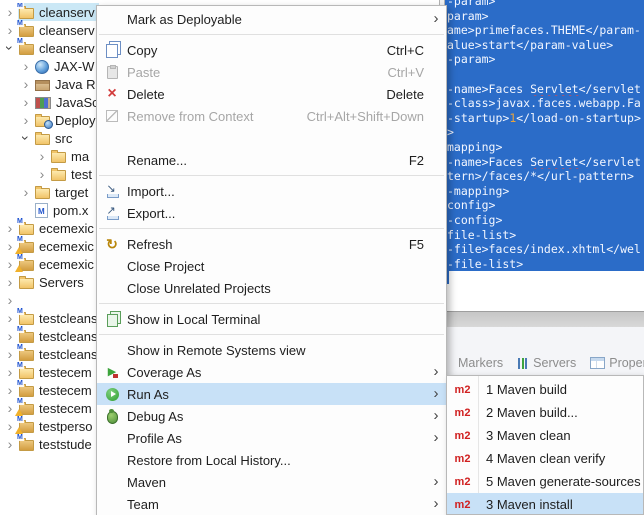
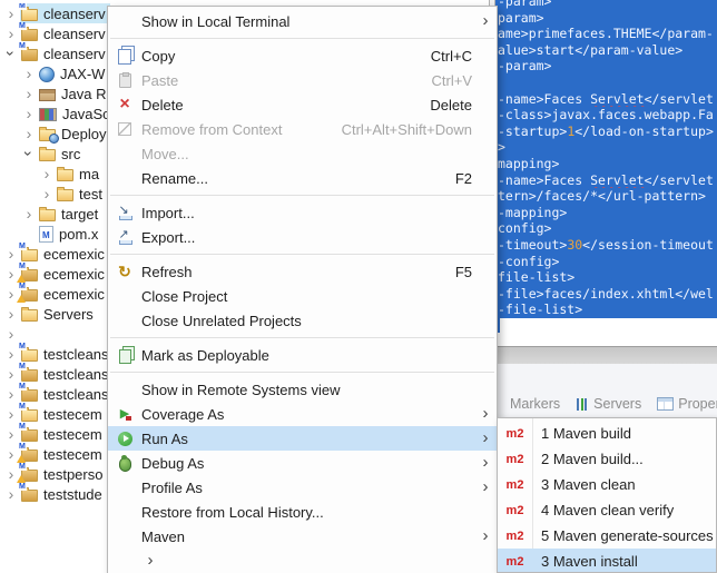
  ›
  cleanserv
  ›
  cleanserv
  cleanserv
  ›
  JAX-W
  ›
  Java R
  ›
  JavaS
  ›
  Deploy
  src
  ›
  ma
  ›
  test
  ›
  target
  pom.x
  ›
  ecemexic
  ›
  ecemexic
  ›
  ecemexic
  ›
  Servers
  ›
  ›
  testcleans
  ›
  testcleans
  ›
  testcleans
  ›
  testecem
  ›
  testecem
  ›
  testecem
  ›
  testperso
  ›
  teststude
  -param>
  param>
  ame>primefaces.THEME</param-
  alue>start</param-value>
  -param>
  -name>Faces Servlet</servlet
  -class>javax.faces.webapp.Fa
  -startup>1</load-on-startup>
  >
  mapping>
  -name>Faces Servlet</servlet
  tern>/faces/*</url-pattern>
  -mapping>
  config>
+ -timeout>30</session-timeout
  -config>
  file-list>
  -file>faces/index.xhtml</wel
  -file-list>
  Markers
  Servers
- Mark as Deployable
+ Show in Local Terminal
  ›
  Copy
  Ctrl+C
  Paste
  Ctrl+V
  ×
  Delete
  Delete
  Remove from Context
  Ctrl+Alt+Shift+Down
+ Move...
  Rename...
  F2
  ↘
  Import...
  ↗
  Export...
  ↻
  Refresh
  F5
  Close Project
  Close Unrelated Projects
- Show in Local Terminal
+ Mark as Deployable
  Show in Remote Systems view
  ▶
  Coverage As
  ›
  Run As
  ›
  Debug As
  ›
  Profile As
  ›
  Restore from Local History...
  Maven
  ›
- Team
  ›
  m2
  1 Maven build
  m2
  2 Maven build...
  m2
  3 Maven clean
  m2
  4 Maven clean verify
  m2
  5 Maven generate-sources
  m2
  3 Maven install
